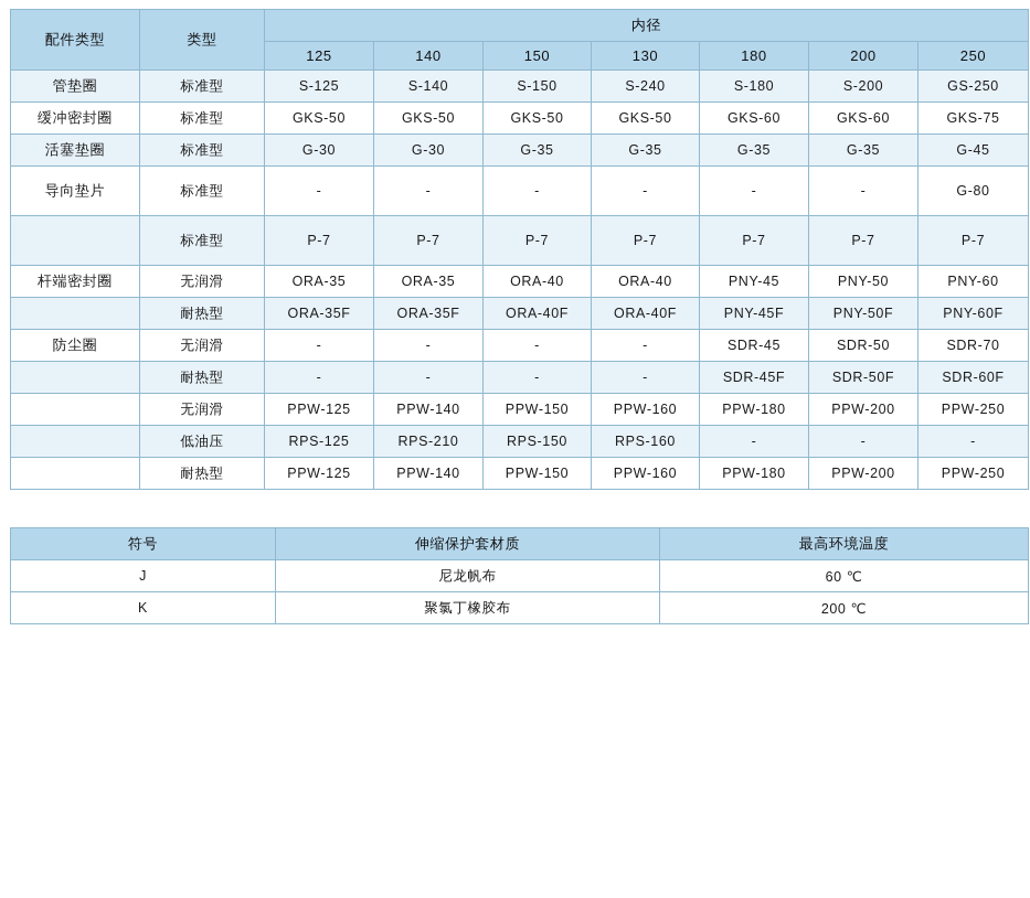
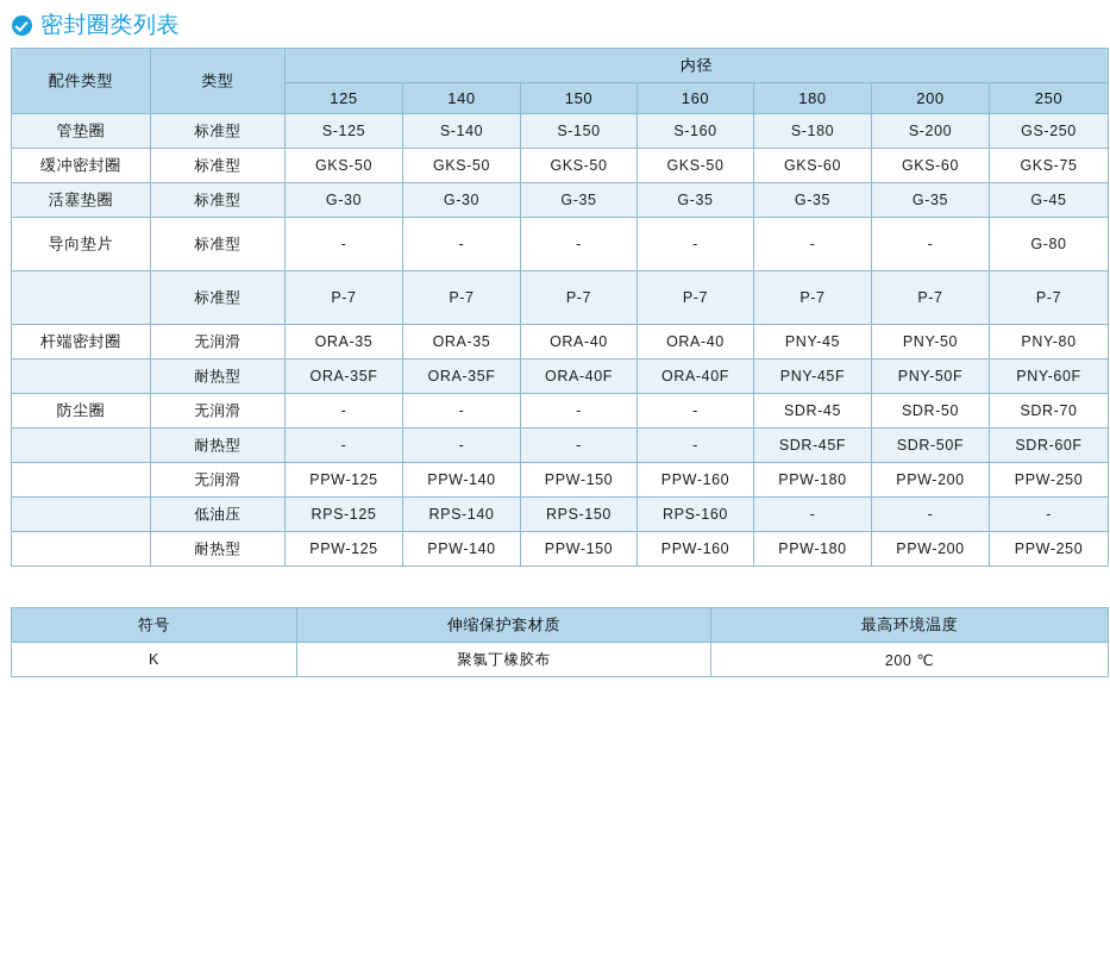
+ 密封圈类列表
  配件类型	类型	内径
- 125	140	150	130	180	200	250
+ 125	140	150	160	180	200	250
- 管垫圈	标准型	S-125	S-140	S-150	S-240	S-180	S-200	GS-250
+ 管垫圈	标准型	S-125	S-140	S-150	S-160	S-180	S-200	GS-250
  缓冲密封圈	标准型	GKS-50	GKS-50	GKS-50	GKS-50	GKS-60	GKS-60	GKS-75
  活塞垫圈	标准型	G-30	G-30	G-35	G-35	G-35	G-35	G-45
  导向垫片	标准型	-	-	-	-	-	-	G-80
  	标准型	P-7	P-7	P-7	P-7	P-7	P-7	P-7
- 杆端密封圈	无润滑	ORA-35	ORA-35	ORA-40	ORA-40	PNY-45	PNY-50	PNY-60
+ 杆端密封圈	无润滑	ORA-35	ORA-35	ORA-40	ORA-40	PNY-45	PNY-50	PNY-80
  	耐热型	ORA-35F	ORA-35F	ORA-40F	ORA-40F	PNY-45F	PNY-50F	PNY-60F
  防尘圈	无润滑	-	-	-	-	SDR-45	SDR-50	SDR-70
  	耐热型	-	-	-	-	SDR-45F	SDR-50F	SDR-60F
  	无润滑	PPW-125	PPW-140	PPW-150	PPW-160	PPW-180	PPW-200	PPW-250
- 	低油压	RPS-125	RPS-210	RPS-150	RPS-160	-	-	-
+ 	低油压	RPS-125	RPS-140	RPS-150	RPS-160	-	-	-
  	耐热型	PPW-125	PPW-140	PPW-150	PPW-160	PPW-180	PPW-200	PPW-250
  符号	伸缩保护套材质	最高环境温度
- J	尼龙帆布	60 ℃
  K	聚氯丁橡胶布	200 ℃
